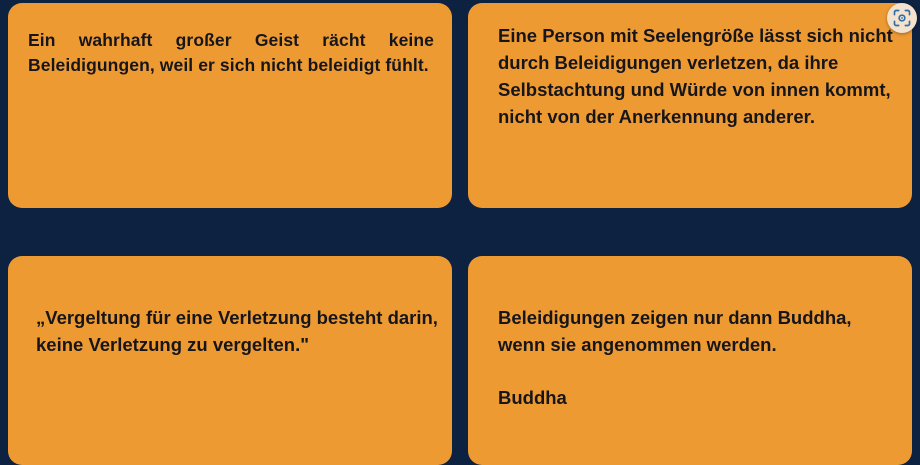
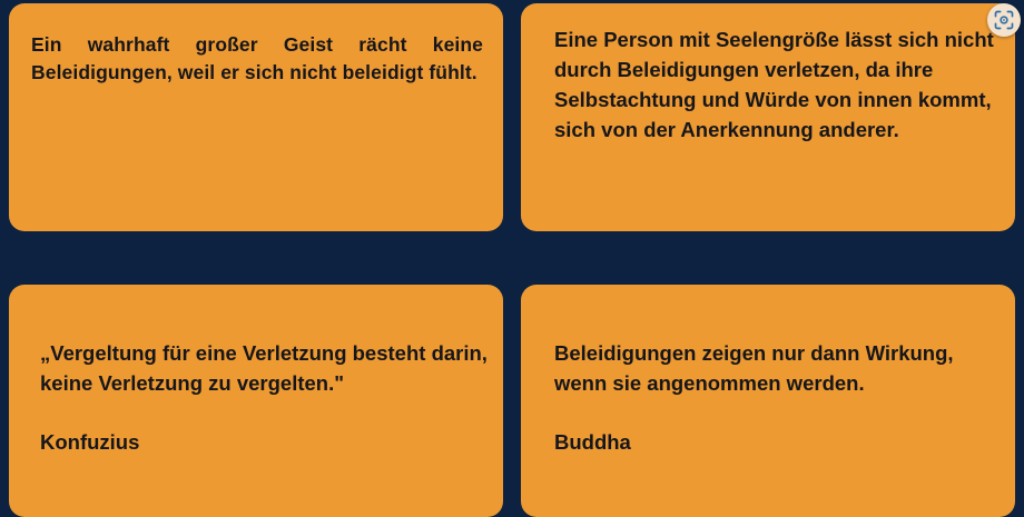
  Ein wahrhaft großer Geist rächt keine Beleidigungen, weil er sich nicht beleidigt fühlt.
- Eine Person mit Seelengröße lässt sich nicht durch Beleidigungen verletzen, da ihre Selbstachtung und Würde von innen kommt, nicht von der Anerkennung anderer.
+ Eine Person mit Seelengröße lässt sich nicht durch Beleidigungen verletzen, da ihre Selbstachtung und Würde von innen kommt, sich von der Anerkennung anderer.
  „Vergeltung für eine Verletzung besteht darin, keine Verletzung zu vergelten."
+ Konfuzius
- Beleidigungen zeigen nur dann Buddha, wenn sie angenommen werden.
+ Beleidigungen zeigen nur dann Wirkung, wenn sie angenommen werden.
  Buddha
